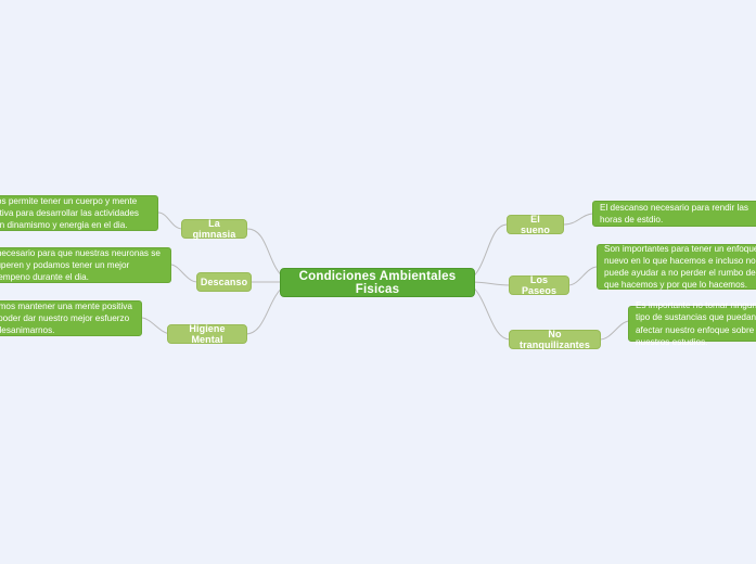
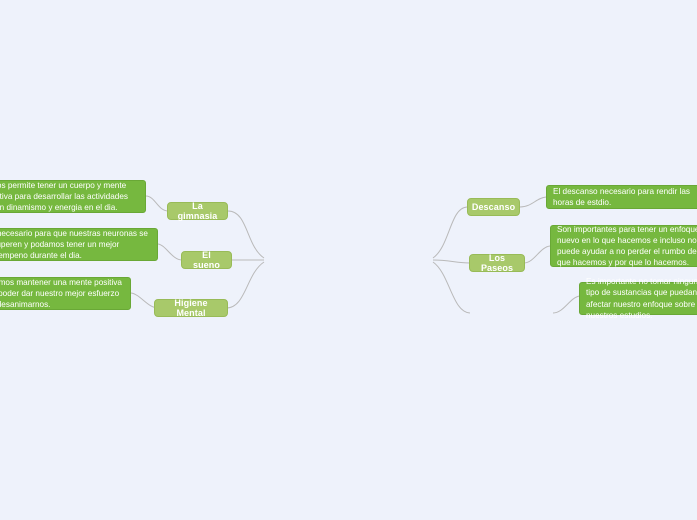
- Condiciones Ambientales Fisicas
  La gimnasia
- Descanso
+ El sueno
  Higiene Mental
- El sueno
+ Descanso
  Los Paseos
- No tranquilizantes
  s permite tener un cuerpo y mente tiva para desarrollar las actividades n dinamismo y energia en el dia.
  ecesario para que nuestras neuronas se peren y podamos tener un mejor empeno durante el dia.
  mos mantener una mente positiva poder dar nuestro mejor esfuerzo esanimarnos.
  El descanso necesario para rendir las horas de estdio.
  Son importantes para tener un enfoqu nuevo en lo que hacemos e incluso no puede ayudar a no perder el rumbo de que hacemos y por que lo hacemos.
  Es importante no tomar ningun tipo de sustancias que puedan afectar nuestro enfoque sobre nuestros estudios.
